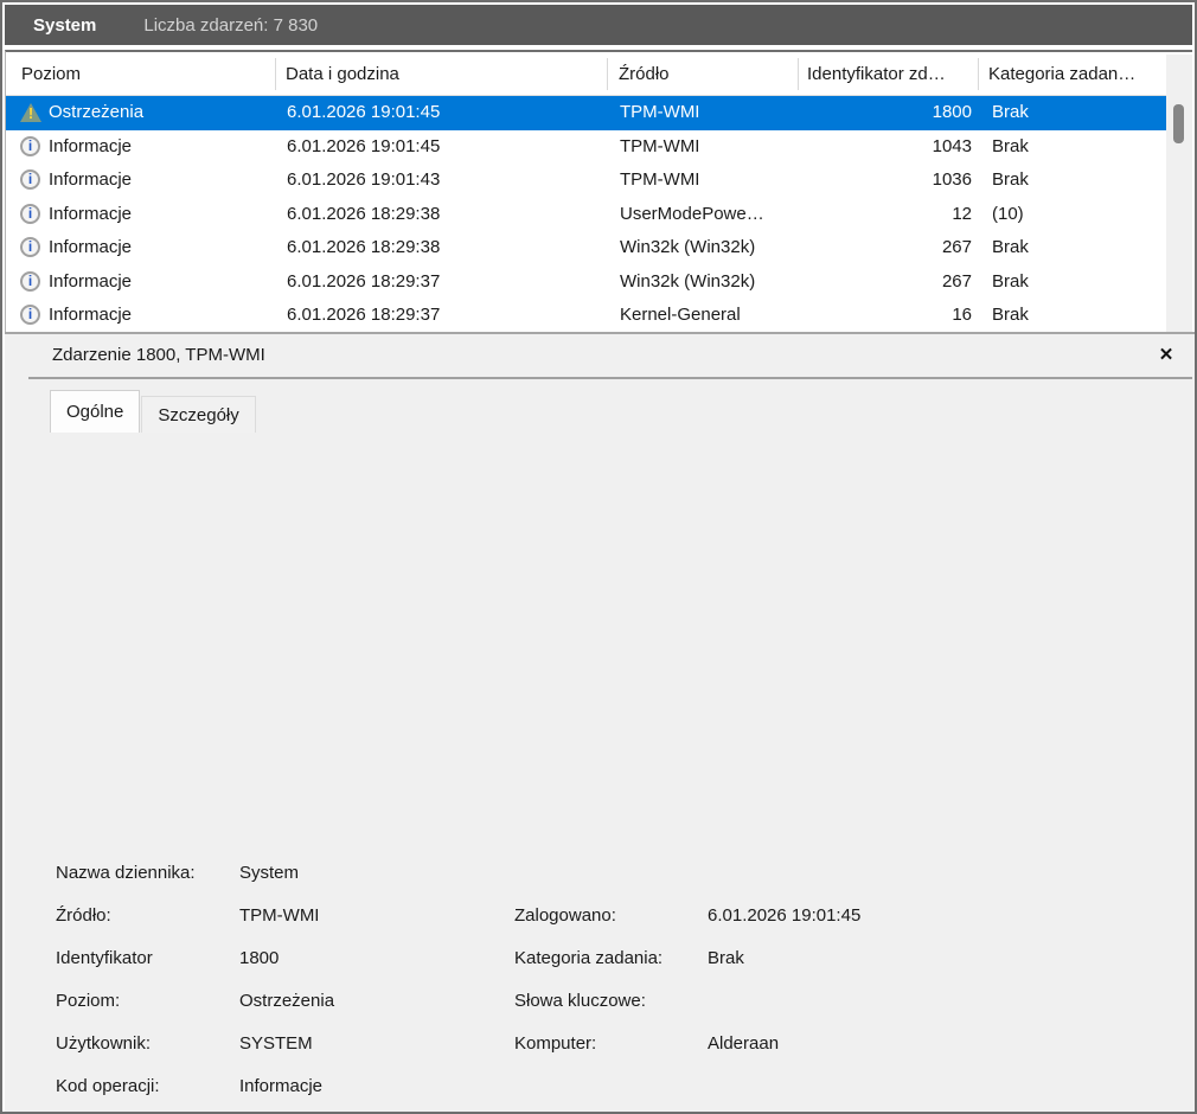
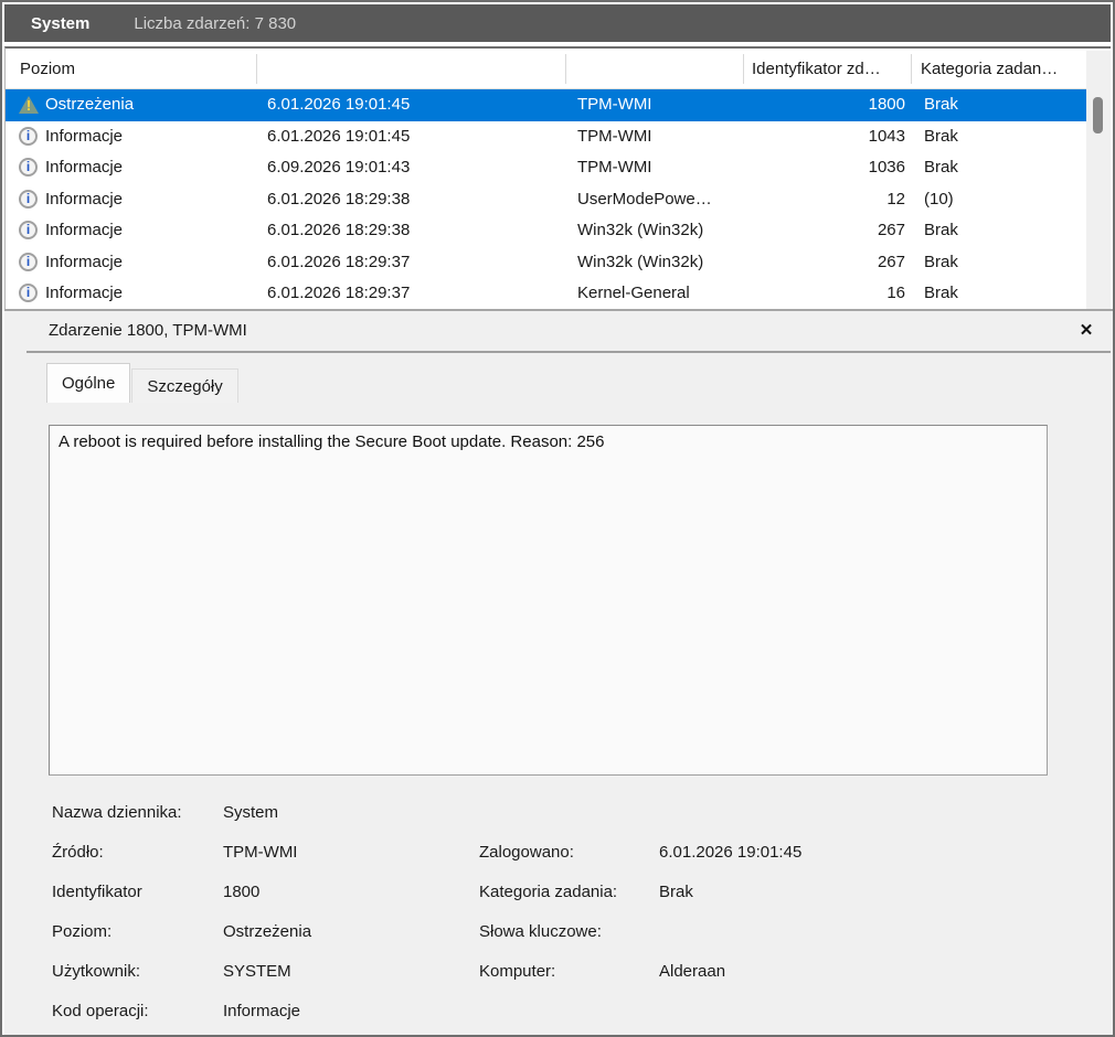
  System
  Liczba zdarzeń: 7 830
  Poziom
- Data i godzina
- Źródło
  Identyfikator zd…
  Kategoria zadan…
  !
  Ostrzeżenia
  6.01.2026 19:01:45
  TPM-WMI
  1800
  Brak
  i
  Informacje
  6.01.2026 19:01:45
  TPM-WMI
  1043
  Brak
  i
  Informacje
- 6.01.2026 19:01:43
+ 6.09.2026 19:01:43
  TPM-WMI
  1036
  Brak
  i
  Informacje
  6.01.2026 18:29:38
  UserModePowe…
  12
  (10)
  i
  Informacje
  6.01.2026 18:29:38
  Win32k (Win32k)
  267
  Brak
  i
  Informacje
  6.01.2026 18:29:37
  Win32k (Win32k)
  267
  Brak
  i
  Informacje
  6.01.2026 18:29:37
  Kernel-General
  16
  Brak
  Zdarzenie 1800, TPM-WMI
  ✕
  Ogólne
  Szczegóły
+ A reboot is required before installing the Secure Boot update. Reason: 256
  Nazwa dziennika:
  System
  Źródło:
  TPM-WMI
  Identyfikator
  1800
  Poziom:
  Ostrzeżenia
  Użytkownik:
  SYSTEM
  Kod operacji:
  Informacje
  Zalogowano:
  6.01.2026 19:01:45
  Kategoria zadania:
  Brak
  Słowa kluczowe:
  Komputer:
  Alderaan
